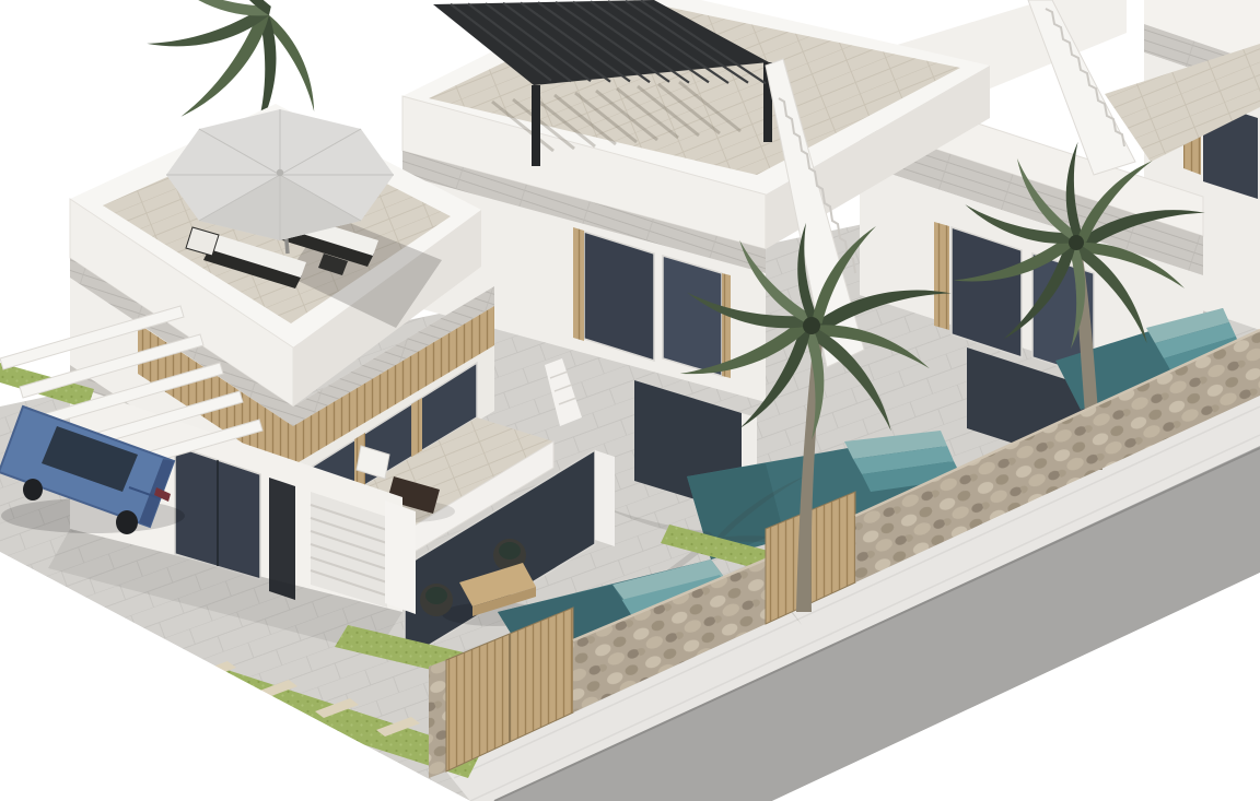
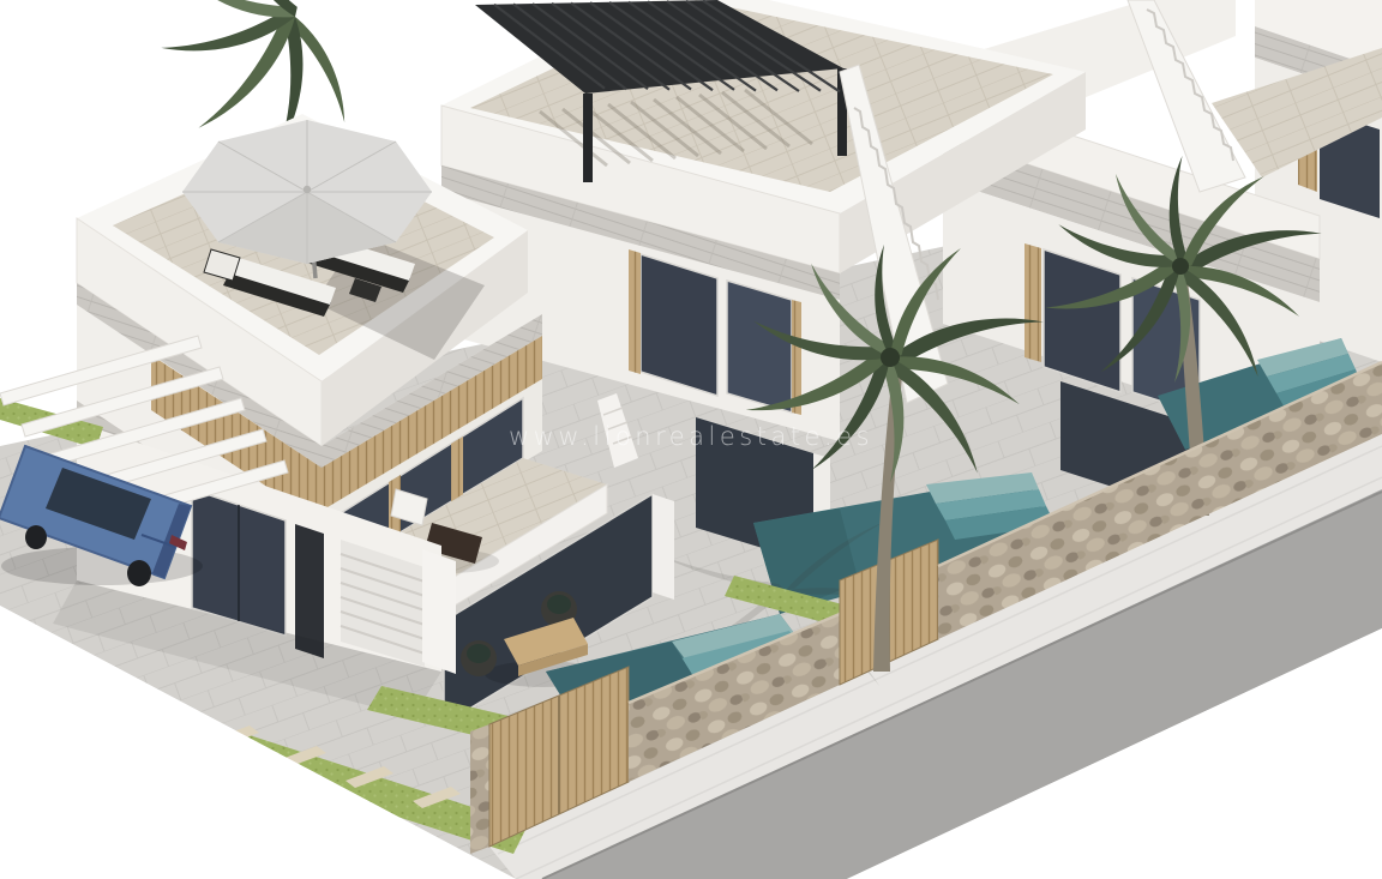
+ www.lionrealestate.es
